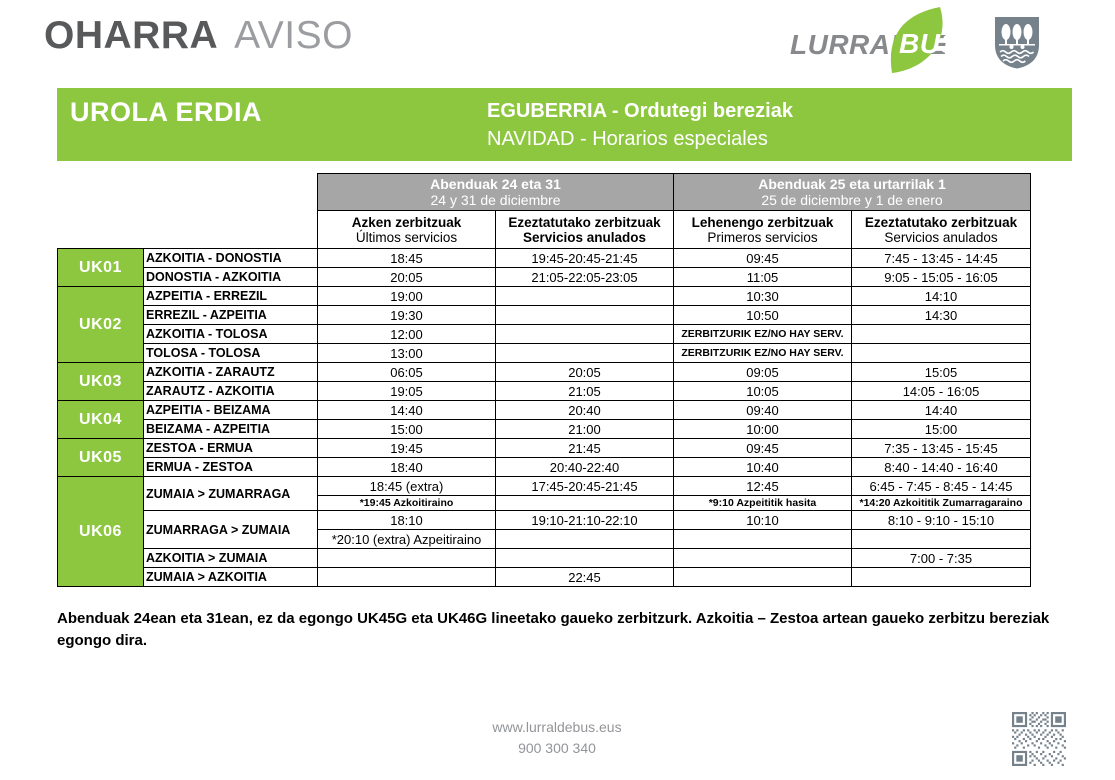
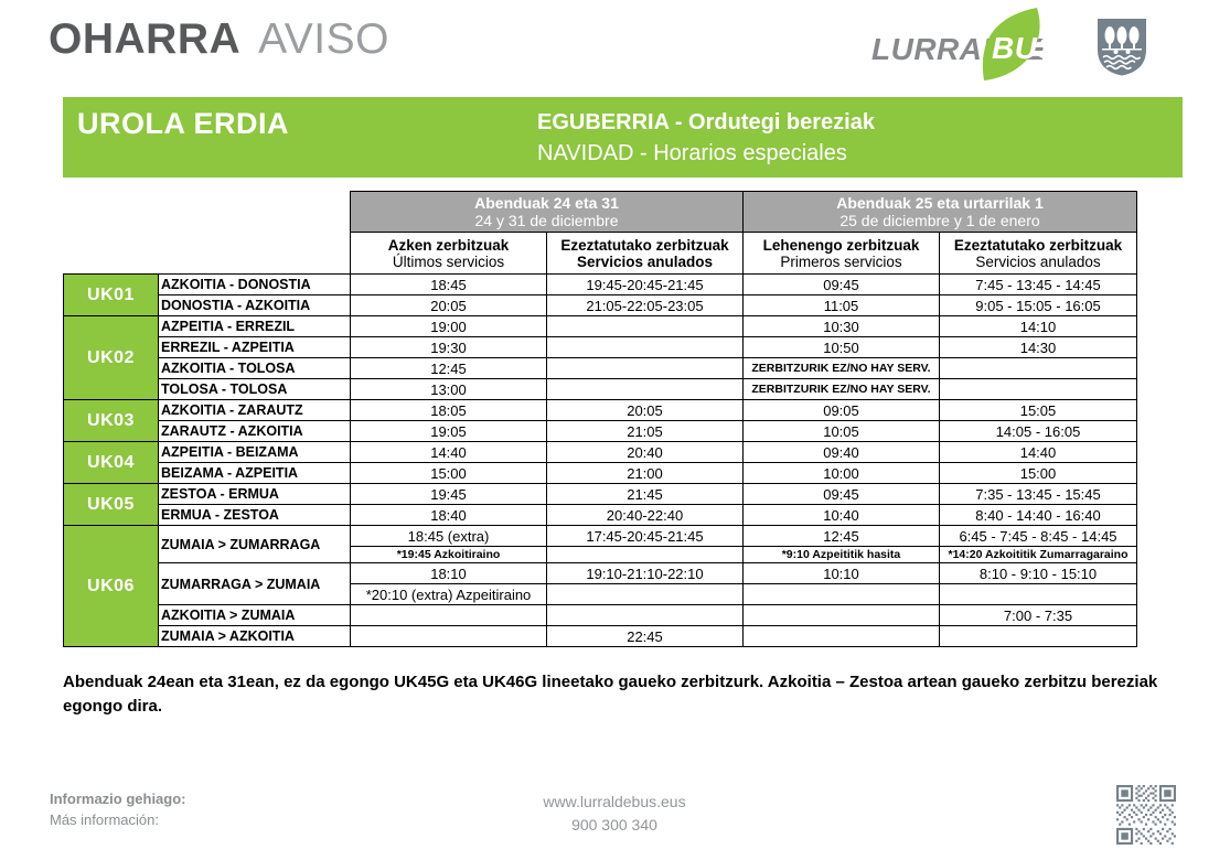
  OHARRA AVISO
  LURRAE
  BUS
  UROLA ERDIA
  EGUBERRIA - Ordutegi bereziak
  NAVIDAD - Horarios especiales
  	Abenduak 24 eta 3124 y 31 de diciembre	Abenduak 25 eta urtarrilak 125 de diciembre y 1 de enero
  	Azken zerbitzuakÚltimos servicios	Ezeztatutako zerbitzuakServicios anulados	Lehenengo zerbitzuakPrimeros servicios	Ezeztatutako zerbitzuakServicios anulados
  UK01	AZKOITIA - DONOSTIA	18:45	19:45-20:45-21:45	09:45	7:45 - 13:45 - 14:45
  DONOSTIA - AZKOITIA	20:05	21:05-22:05-23:05	11:05	9:05 - 15:05 - 16:05
  UK02	AZPEITIA - ERREZIL	19:00		10:30	14:10
  ERREZIL - AZPEITIA	19:30		10:50	14:30
- AZKOITIA - TOLOSA	12:00		ZERBITZURIK EZ/NO HAY SERV.
+ AZKOITIA - TOLOSA	12:45		ZERBITZURIK EZ/NO HAY SERV.
  TOLOSA - TOLOSA	13:00		ZERBITZURIK EZ/NO HAY SERV.
- UK03	AZKOITIA - ZARAUTZ	06:05	20:05	09:05	15:05
+ UK03	AZKOITIA - ZARAUTZ	18:05	20:05	09:05	15:05
  ZARAUTZ - AZKOITIA	19:05	21:05	10:05	14:05 - 16:05
  UK04	AZPEITIA - BEIZAMA	14:40	20:40	09:40	14:40
  BEIZAMA - AZPEITIA	15:00	21:00	10:00	15:00
  UK05	ZESTOA - ERMUA	19:45	21:45	09:45	7:35 - 13:45 - 15:45
  ERMUA - ZESTOA	18:40	20:40-22:40	10:40	8:40 - 14:40 - 16:40
  UK06	ZUMAIA > ZUMARRAGA	18:45 (extra)	17:45-20:45-21:45	12:45	6:45 - 7:45 - 8:45 - 14:45
  *19:45 Azkoitiraino		*9:10 Azpeititik hasita	*14:20 Azkoititik Zumarragaraino
  ZUMARRAGA > ZUMAIA	18:10	19:10-21:10-22:10	10:10	8:10 - 9:10 - 15:10
  *20:10 (extra) Azpeitiraino
  AZKOITIA > ZUMAIA				7:00 - 7:35
  ZUMAIA > AZKOITIA		22:45
  Abenduak 24ean eta 31ean, ez da egongo UK45G eta UK46G lineetako gaueko zerbitzurk. Azkoitia – Zestoa artean gaueko zerbitzu bereziak egongo dira.
+ Informazio gehiago:
+ Más información:
  www.lurraldebus.eus
  900 300 340
